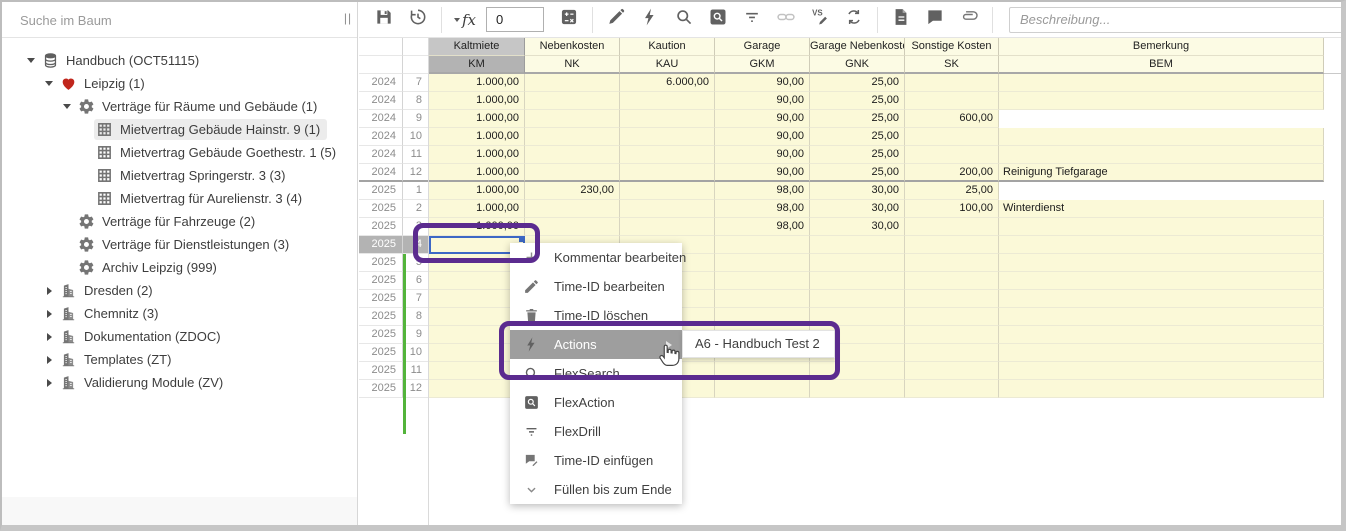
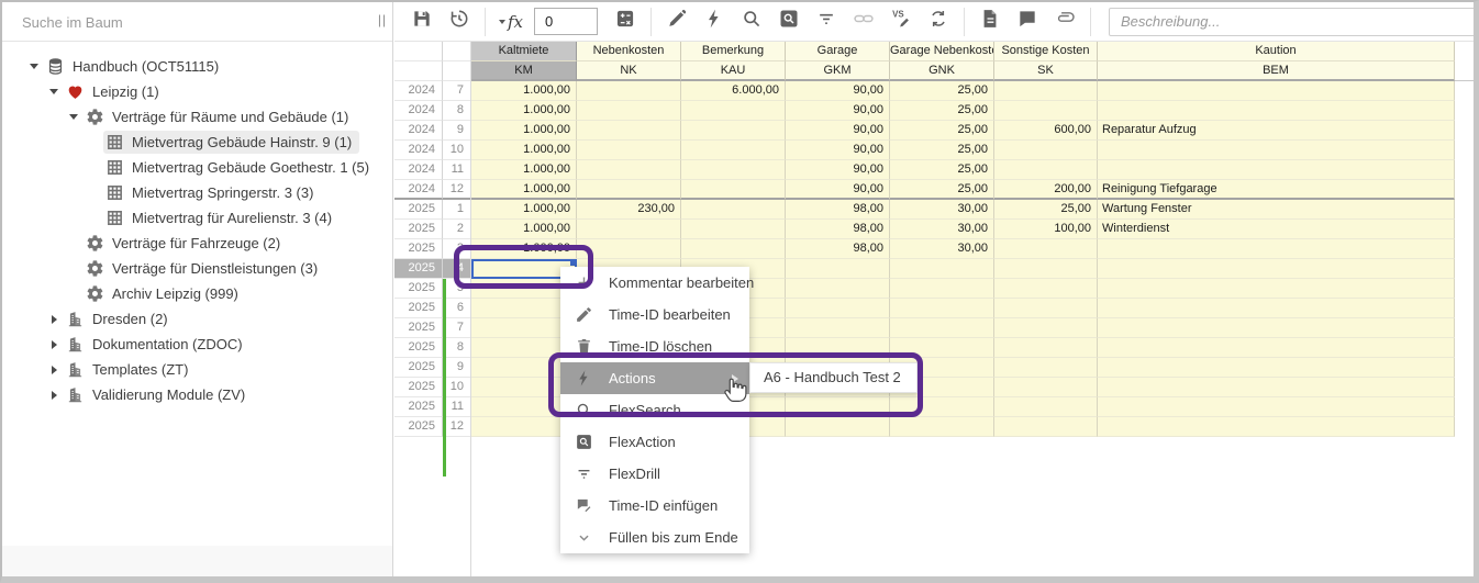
  Suche im Baum
  ||
  Handbuch (OCT51115)
  Leipzig (1)
  Verträge für Räume und Gebäude (1)
  Mietvertrag Gebäude Hainstr. 9 (1)
  Mietvertrag Gebäude Goethestr. 1 (5)
  Mietvertrag Springerstr. 3 (3)
  Mietvertrag für Aurelienstr. 3 (4)
  Verträge für Fahrzeuge (2)
  Verträge für Dienstleistungen (3)
  Archiv Leipzig (999)
  Dresden (2)
- Chemnitz (3)
  Dokumentation (ZDOC)
  Templates (ZT)
  Validierung Module (ZV)
  fx
  0
  VS
  Beschreibung...
  Kaltmiete
  Nebenkosten
- Kaution
+ Bemerkung
  Garage
  Garage Nebenkost
  Sonstige Kosten
- Bemerkung
+ Kaution
  KM
  NK
  KAU
  GKM
  GNK
  SK
  BEM
  2024
  7
  1.000,00
  6.000,00
  90,00
  25,00
  2024
  8
  1.000,00
  90,00
  25,00
  2024
  9
  1.000,00
  90,00
  25,00
  600,00
+ Reparatur Aufzug
  2024
  10
  1.000,00
  90,00
  25,00
  2024
  11
  1.000,00
  90,00
  25,00
  2024
  12
  1.000,00
  90,00
  25,00
  200,00
  Reinigung Tiefgarage
  2025
  1
  1.000,00
  230,00
  98,00
  30,00
  25,00
+ Wartung Fenster
  2025
  2
  1.000,00
  98,00
  30,00
  100,00
  Winterdienst
  2025
  3
  1.000,00
  98,00
  30,00
  2025
  4
  2025
  5
  2025
  6
  2025
  7
  2025
  8
  2025
  9
  2025
  10
  2025
  11
  2025
  12
  Kommentar bearbeiten
  Time-ID bearbeiten
  Time-ID löschen
  Actions
  FlexSearch
  FlexAction
  FlexDrill
  Time-ID einfügen
  Füllen bis zum Ende
  A6 - Handbuch Test 2
